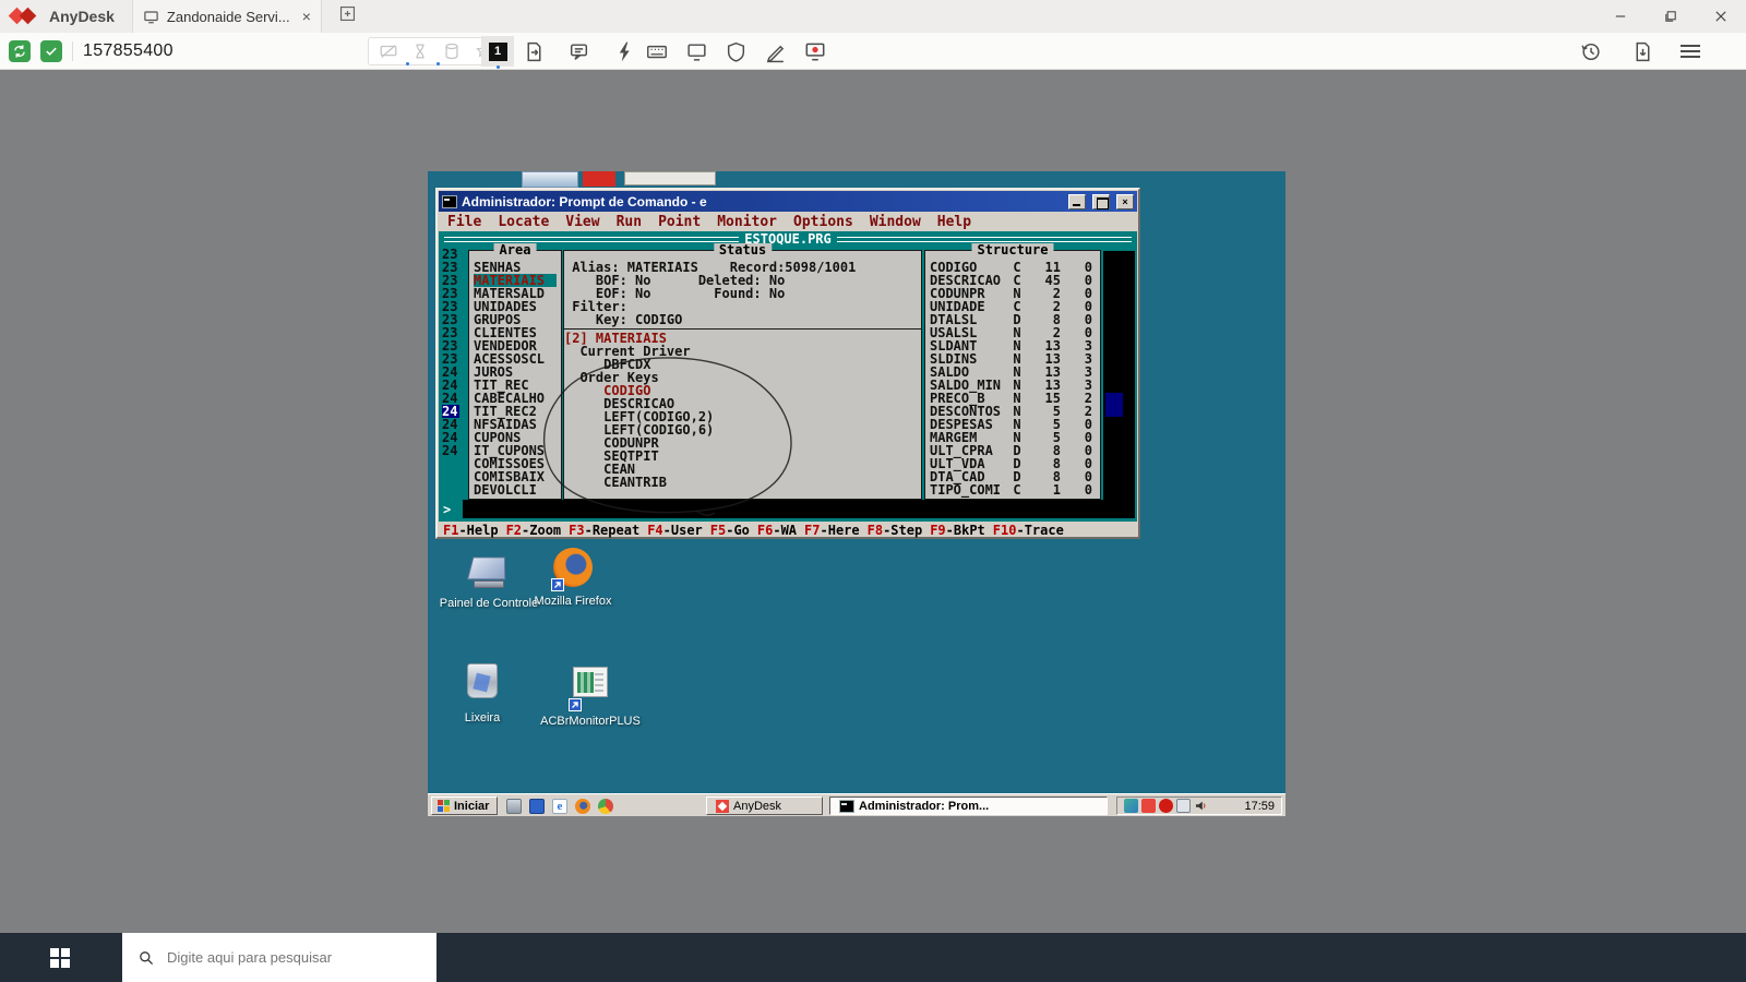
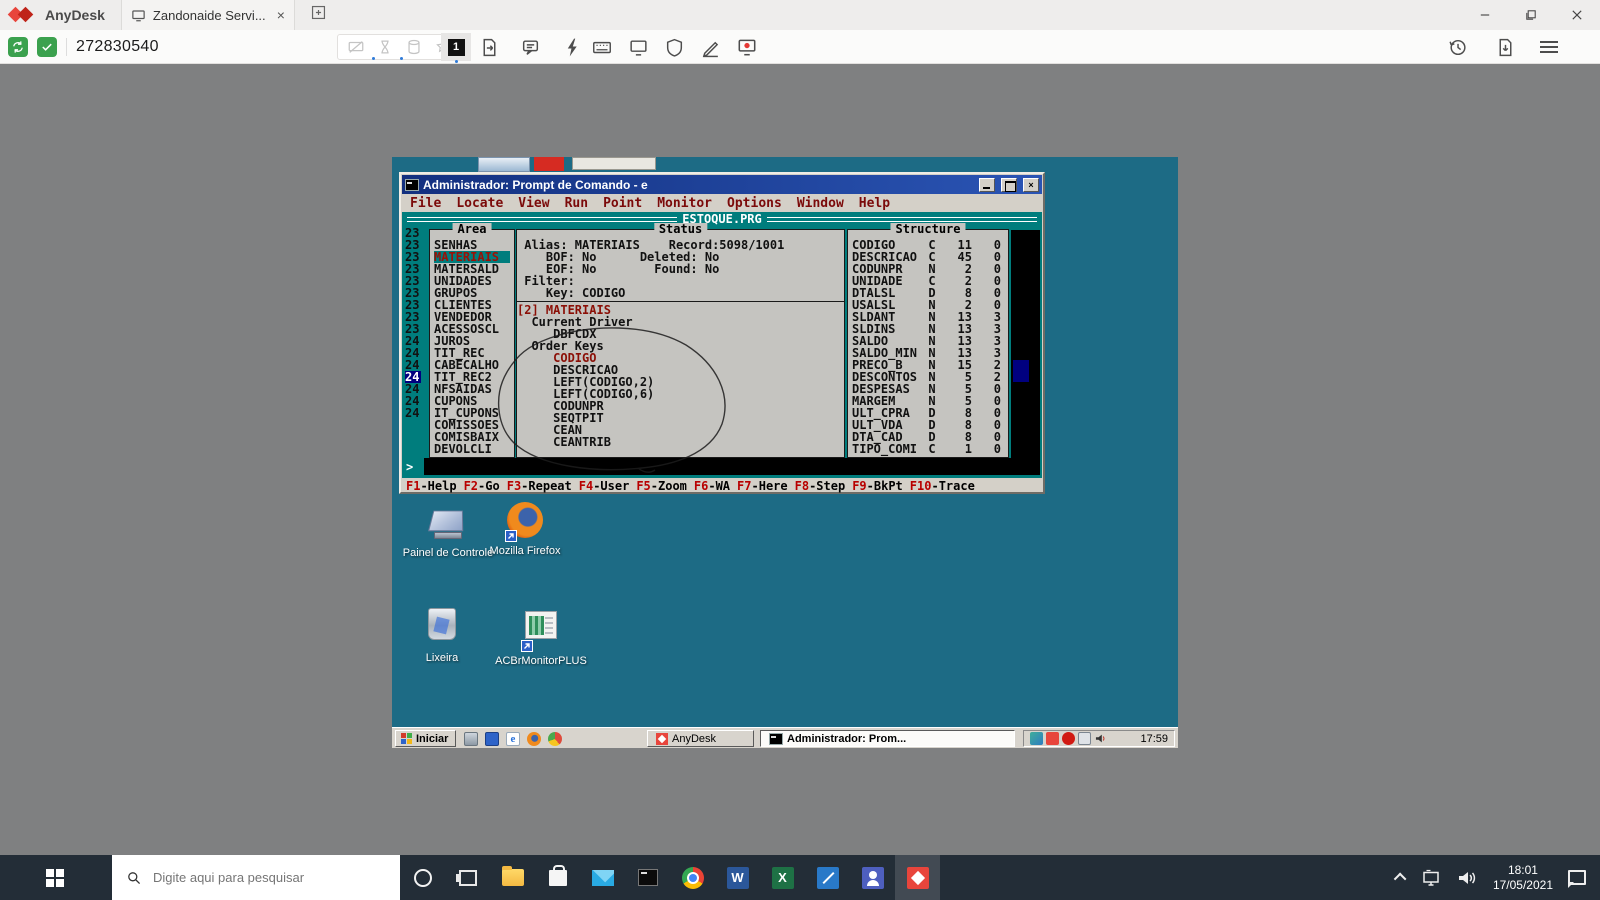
  AnyDesk
  Zandonaide Servi...
  ×
- 157855400
+ 272830540
  1
  Administrador: Prompt de Comando - e
  ×
  File
  Locate
  View
  Run
  Point
  Monitor
  Options
  Window
  Help
  ESTOQUE.PRG
  23
  23
  23
  23
  23
  23
  23
  23
  23
  24
  24
  24
  24
  24
  24
  24
  Area
  SENHAS
  MATERIAIS
  MATERSALD
  UNIDADES
  GRUPOS
  CLIENTES
  VENDEDOR
  ACESSOSCL
  JUROS
  TIT_REC
  CABECALHO
  TIT_REC2
  NFSAIDAS
  CUPONS
  IT_CUPONS
  COMISSOES
  COMISBAIX
  DEVOLCLI
  Status
  Alias: MATERIAIS Record:5098/1001
  BOF: No Deleted: No
  EOF: No Found: No
  Filter:
  Key: CODIGO
  [2] MATERIAIS
  Current Driver
  DBFCDX
  Order Keys
  CODIGO
  DESCRICAO
  LEFT(CODIGO,2)
  LEFT(CODIGO,6)
  CODUNPR
  SEQTPIT
  CEAN
  CEANTRIB
  Structure
  CODIGO
  C
  11
  0
  DESCRICAO
  C
  45
  0
  CODUNPR
  N
  2
  0
  UNIDADE
  C
  2
  0
  DTALSL
  D
  8
  0
  USALSL
  N
  2
  0
  SLDANT
  N
  13
  3
  SLDINS
  N
  13
  3
  SALDO
  N
  13
  3
  SALDO_MIN
  N
  13
  3
  PRECO_B
  N
  15
  2
  DESCONTOS
  N
  5
  2
  DESPESAS
  N
  5
  0
  MARGEM
  N
  5
  0
  ULT_CPRA
  D
  8
  0
  ULT_VDA
  D
  8
  0
  DTA_CAD
  D
  8
  0
  TIPO_COMI
  C
  1
  0
  >
  F1-Help
- F2-Zoom
+ F2-Go
  F3-Repeat
  F4-User
- F5-Go
+ F5-Zoom
  F6-WA
  F7-Here
  F8-Step
  F9-BkPt
  F10-Trace
  Painel de Controle
  Mozilla Firefox
  Lixeira
  ACBrMonitorPLUS
  Iniciar
  e
  AnyDesk
  Administrador: Prom...
  17:59
  Digite aqui para pesquisar
+ W
+ X
+ 18:01
+ 17/05/2021
